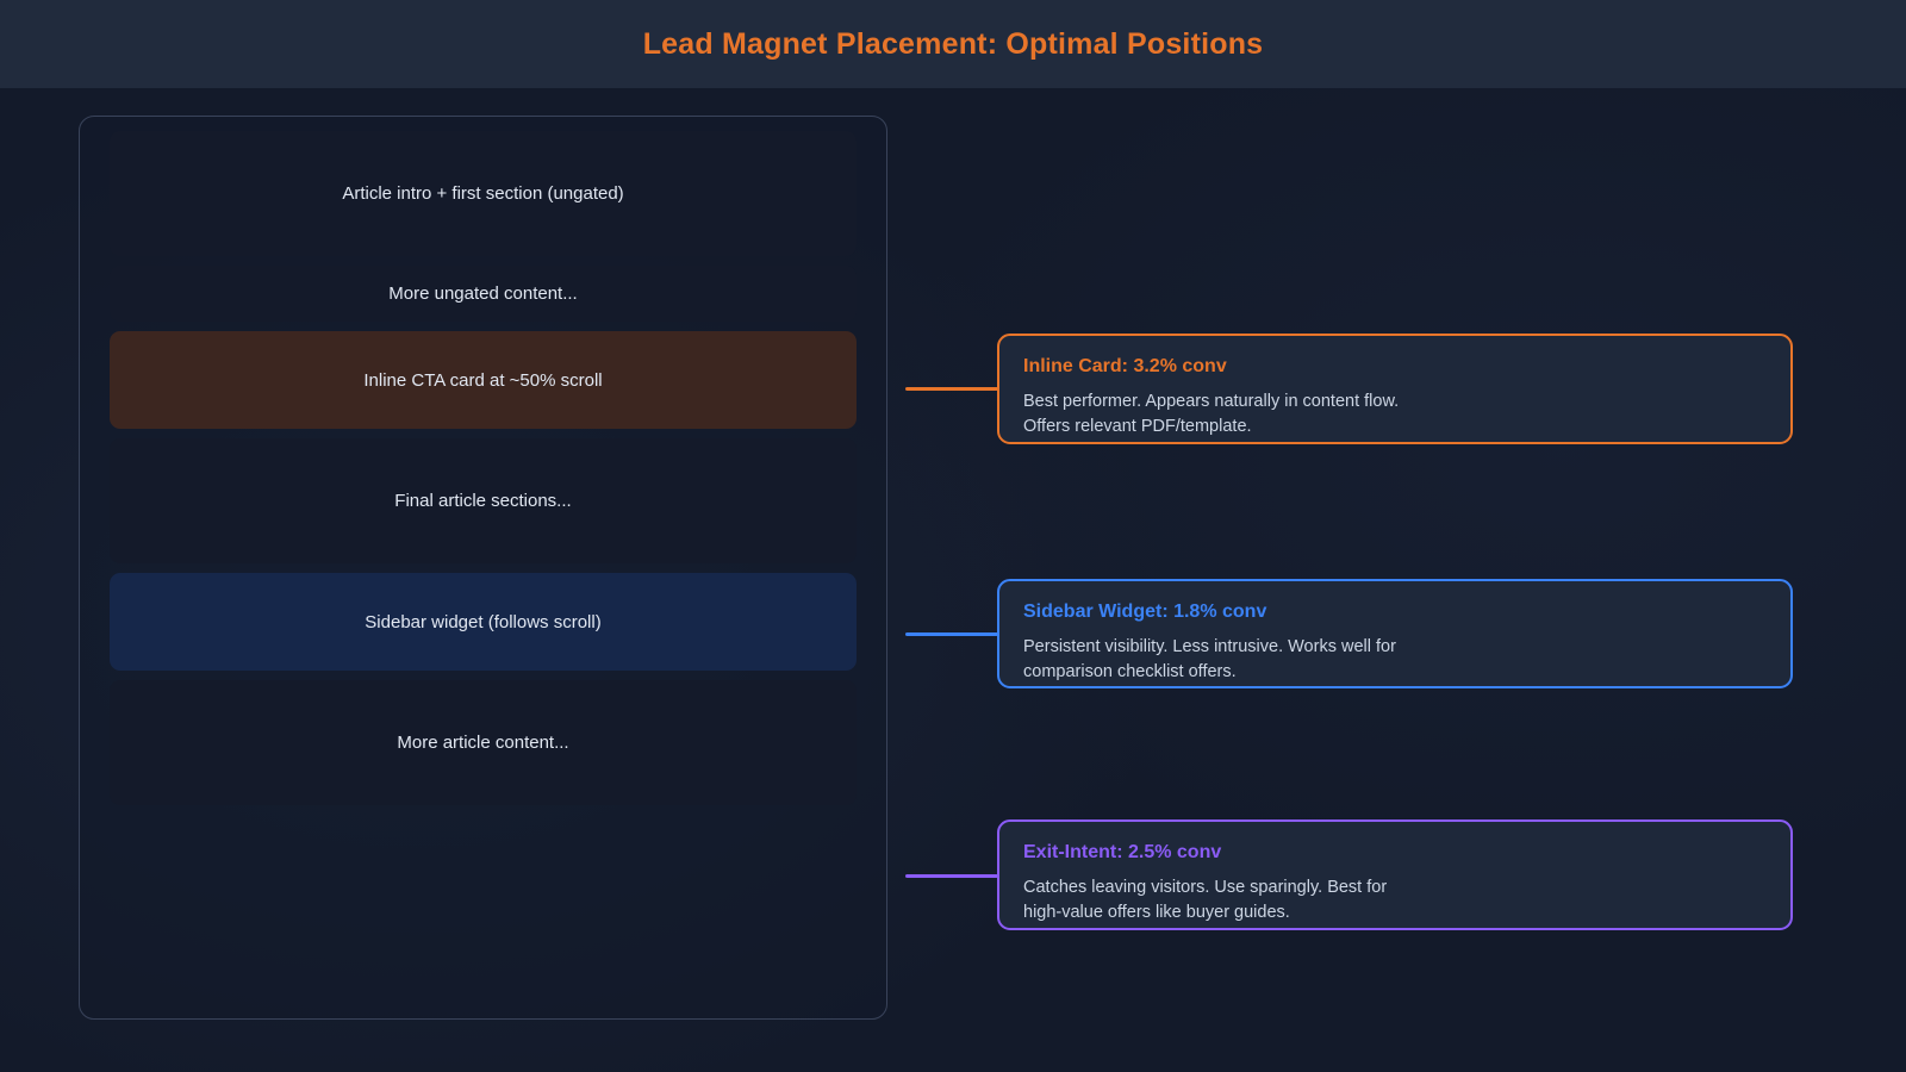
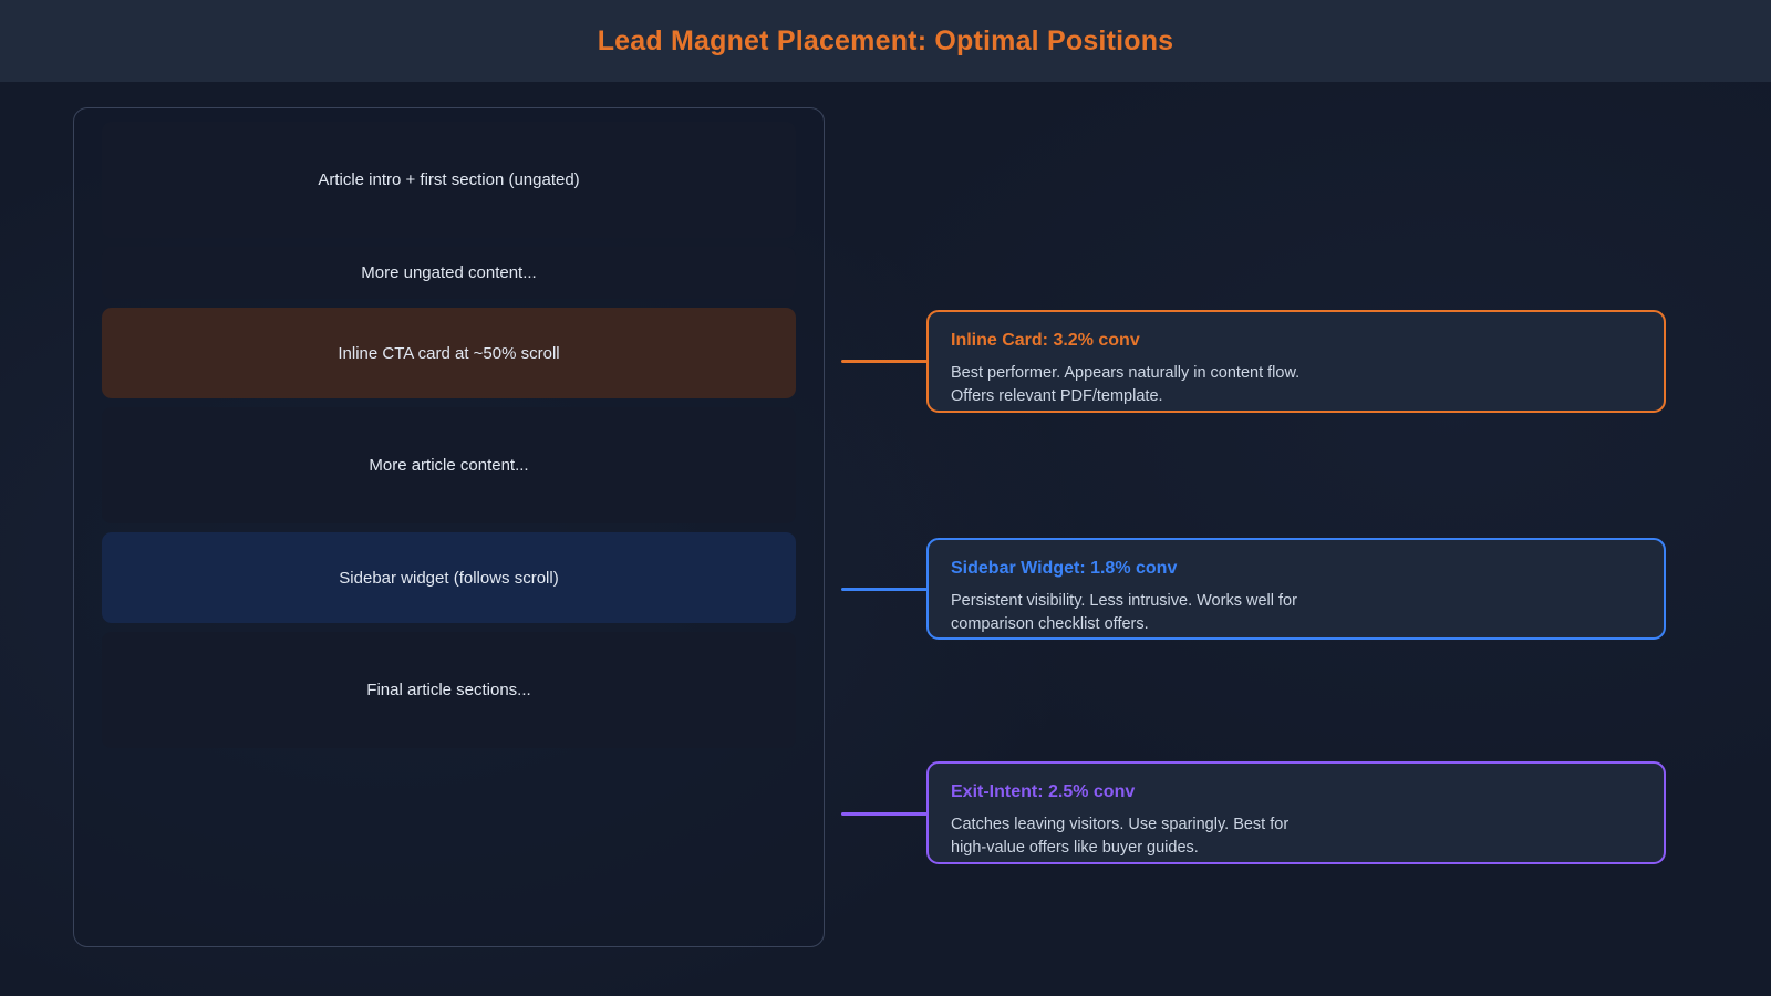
  Lead Magnet Placement: Optimal Positions
  Article intro + first section (ungated)
  More ungated content...
  Inline CTA card at ~50% scroll
- Final article sections...
+ More article content...
  Sidebar widget (follows scroll)
- More article content...
+ Final article sections...
  Inline Card: 3.2% conv
  Best performer. Appears naturally in content flow.
  Offers relevant PDF/template.
  Sidebar Widget: 1.8% conv
  Persistent visibility. Less intrusive. Works well for
  comparison checklist offers.
  Exit-Intent: 2.5% conv
  Catches leaving visitors. Use sparingly. Best for
  high-value offers like buyer guides.
